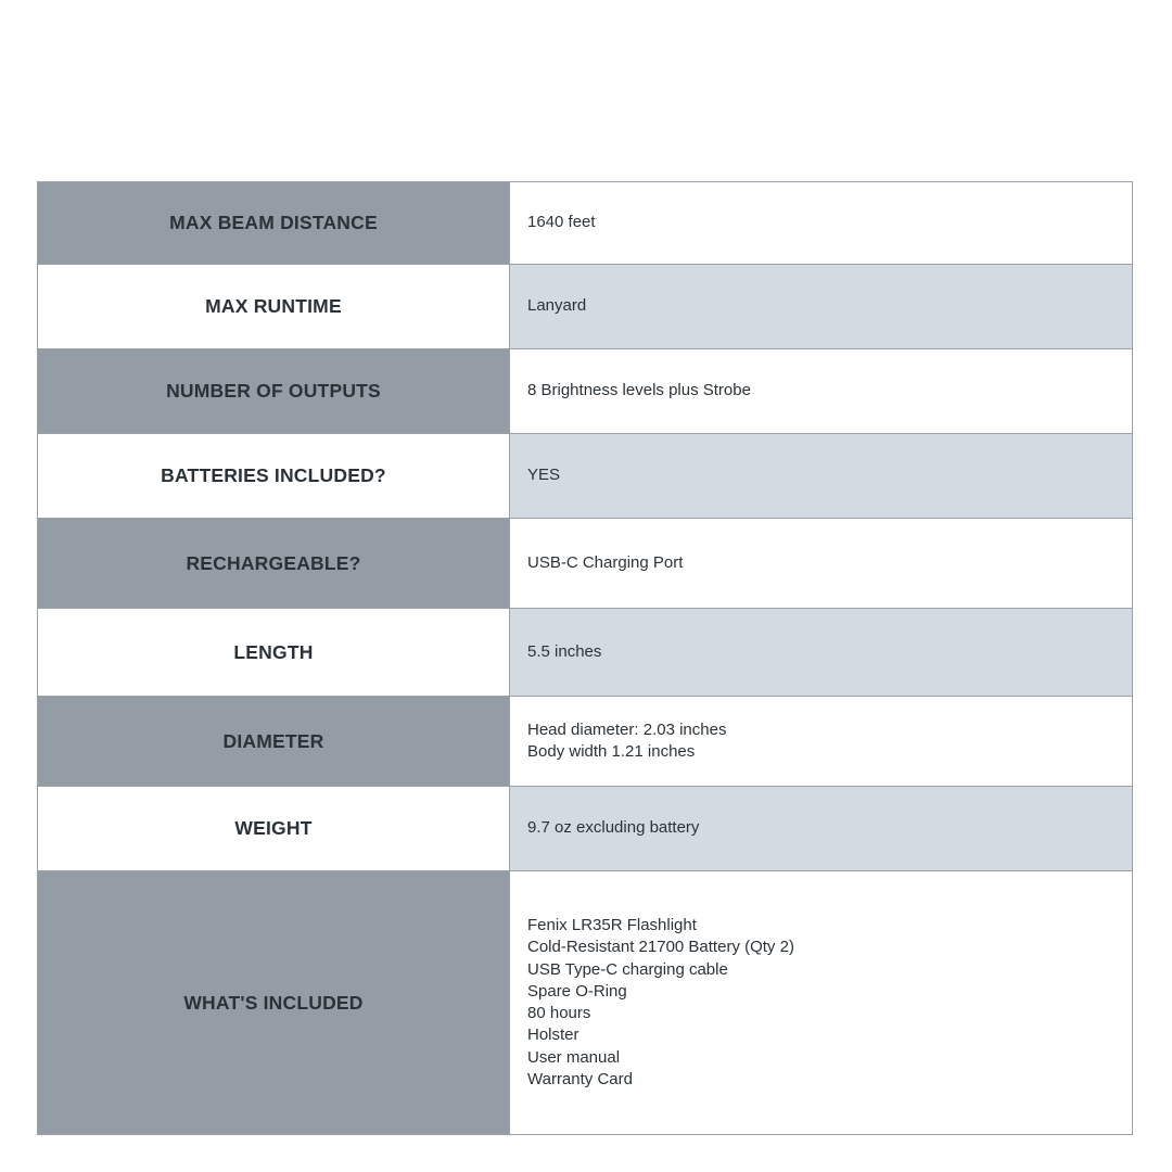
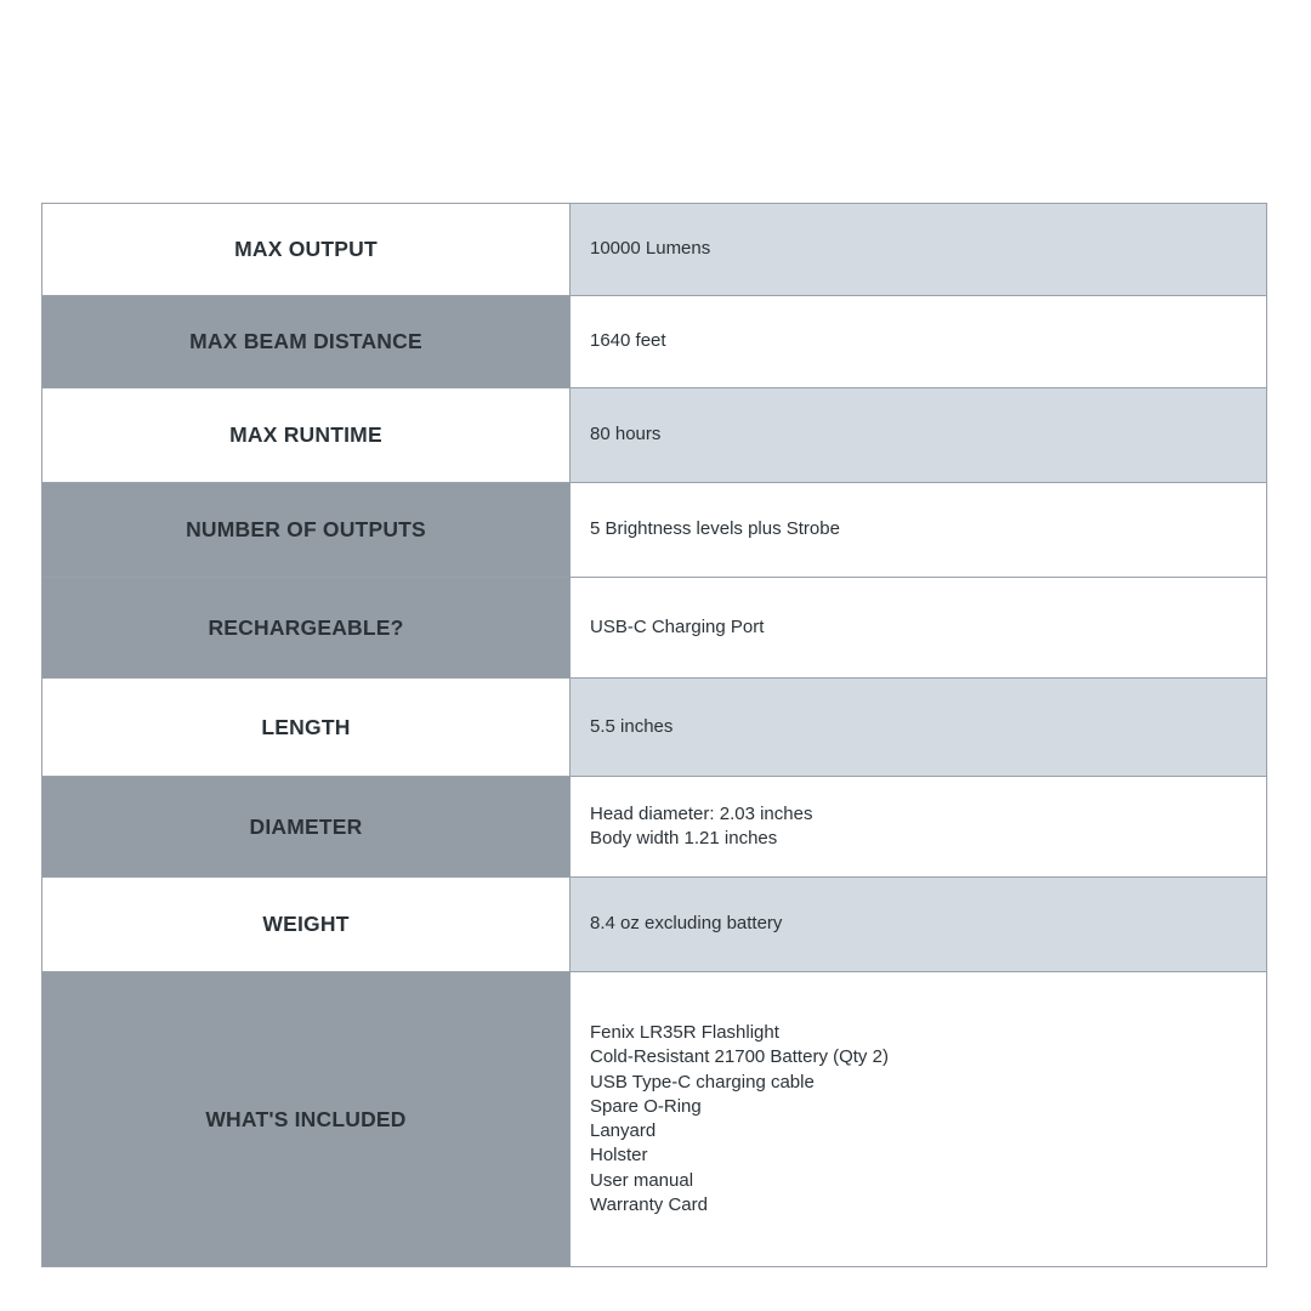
+ MAX OUTPUT	10000 Lumens
  MAX BEAM DISTANCE	1640 feet
- MAX RUNTIME	Lanyard
+ MAX RUNTIME	80 hours
- NUMBER OF OUTPUTS	8 Brightness levels plus Strobe
+ NUMBER OF OUTPUTS	5 Brightness levels plus Strobe
- BATTERIES INCLUDED?	YES
  RECHARGEABLE?	USB-C Charging Port
  LENGTH	5.5 inches
  DIAMETER	Head diameter: 2.03 inches Body width 1.21 inches
- WEIGHT	9.7 oz excluding battery
+ WEIGHT	8.4 oz excluding battery
- WHAT'S INCLUDED	Fenix LR35R Flashlight Cold-Resistant 21700 Battery (Qty 2) USB Type-C charging cable Spare O-Ring 80 hours Holster User manual Warranty Card
+ WHAT'S INCLUDED	Fenix LR35R Flashlight Cold-Resistant 21700 Battery (Qty 2) USB Type-C charging cable Spare O-Ring Lanyard Holster User manual Warranty Card
